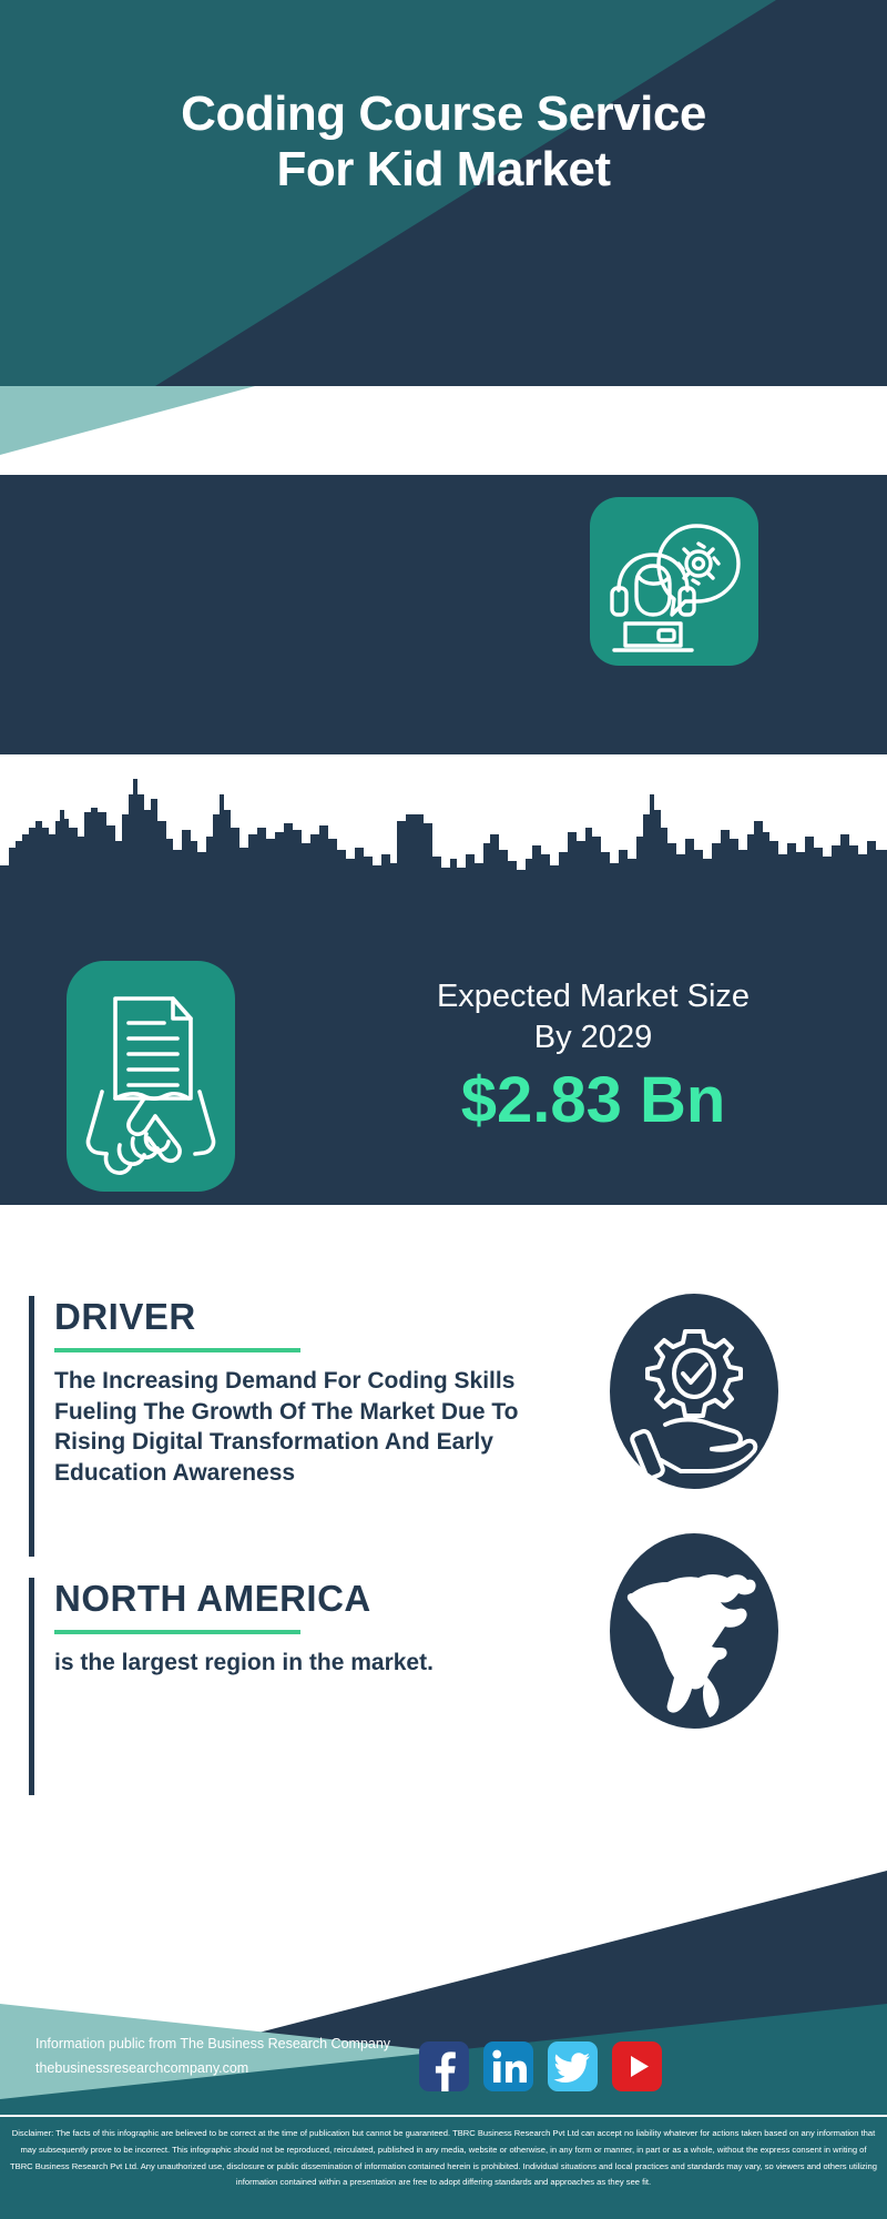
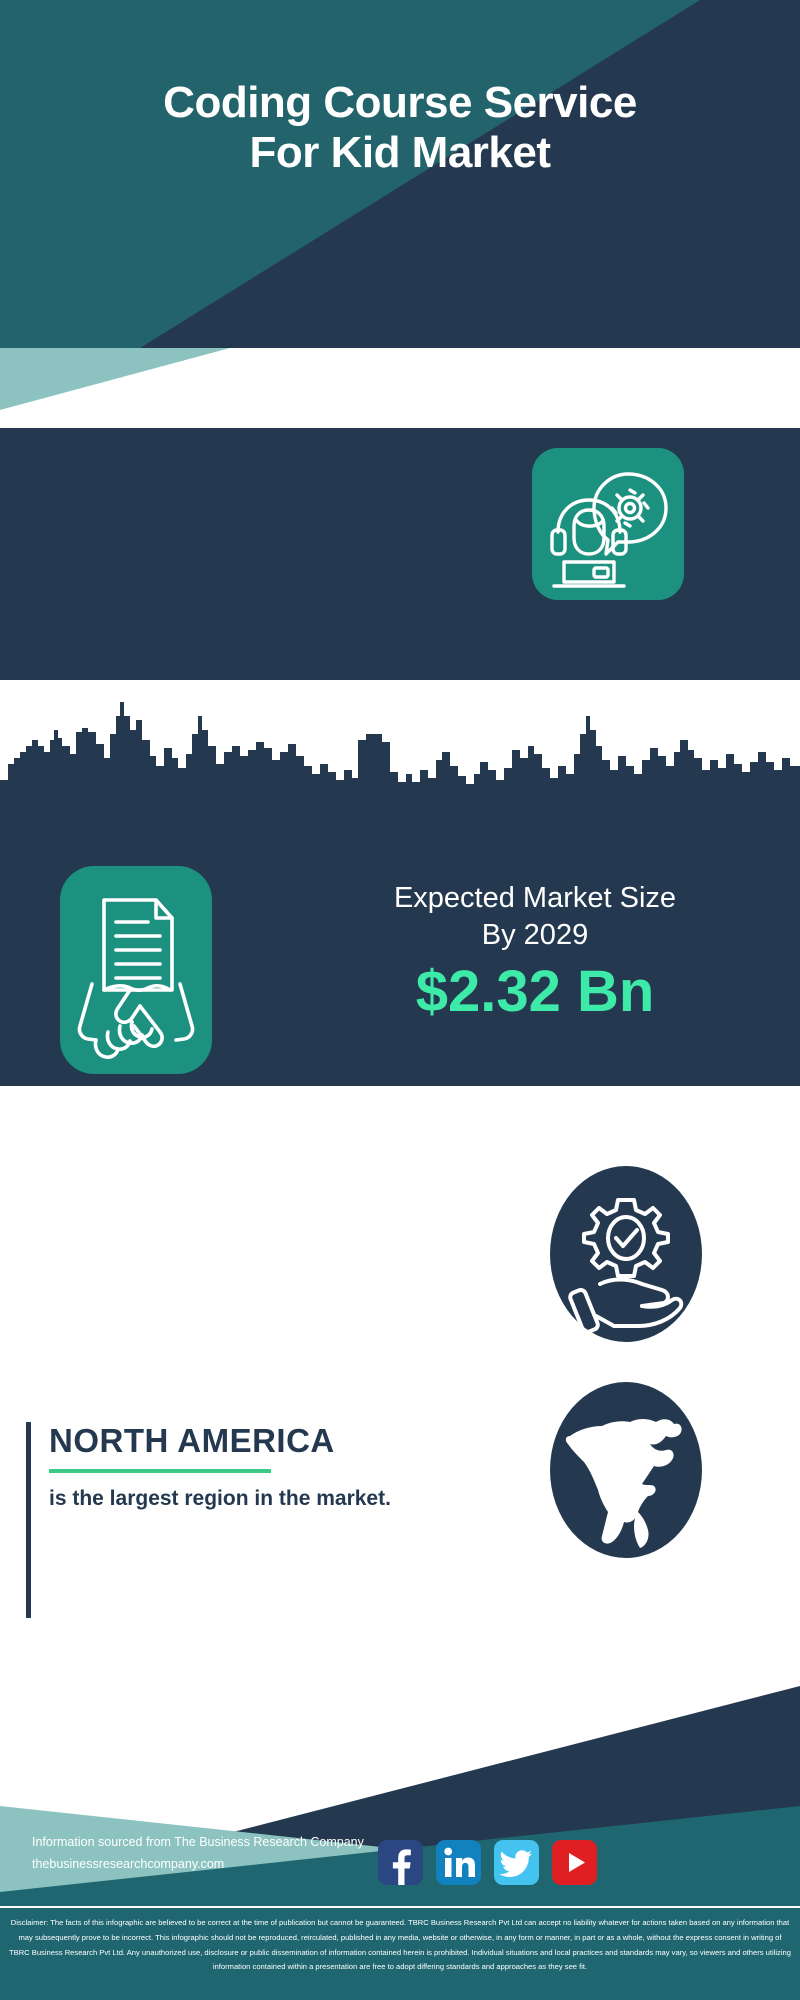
  Coding Course Service
  For Kid Market
  Expected Market Size
  By 2029
- $2.83 Bn
+ $2.32 Bn
- DRIVER
- The Increasing Demand For Coding Skills Fueling The Growth Of The Market Due To Rising Digital Transformation And Early Education Awareness
  NORTH AMERICA
  is the largest region in the market.
- Information public from The Business Research Company
+ Information sourced from The Business Research Company
  thebusinessresearchcompany.com
  Disclaimer: The facts of this infographic are believed to be correct at the time of publication but cannot be guaranteed. TBRC Business Research Pvt Ltd can accept no liability whatever for actions taken based on any information that may subsequently prove to be incorrect. This infographic should not be reproduced, reirculated, published in any media, website or otherwise, in any form or manner, in part or as a whole, without the express consent in writing of TBRC Business Research Pvt Ltd. Any unauthorized use, disclosure or public dissemination of information contained herein is prohibited. Individual situations and local practices and standards may vary, so viewers and others utilizing information contained within a presentation are free to adopt differing standards and approaches as they see fit.
